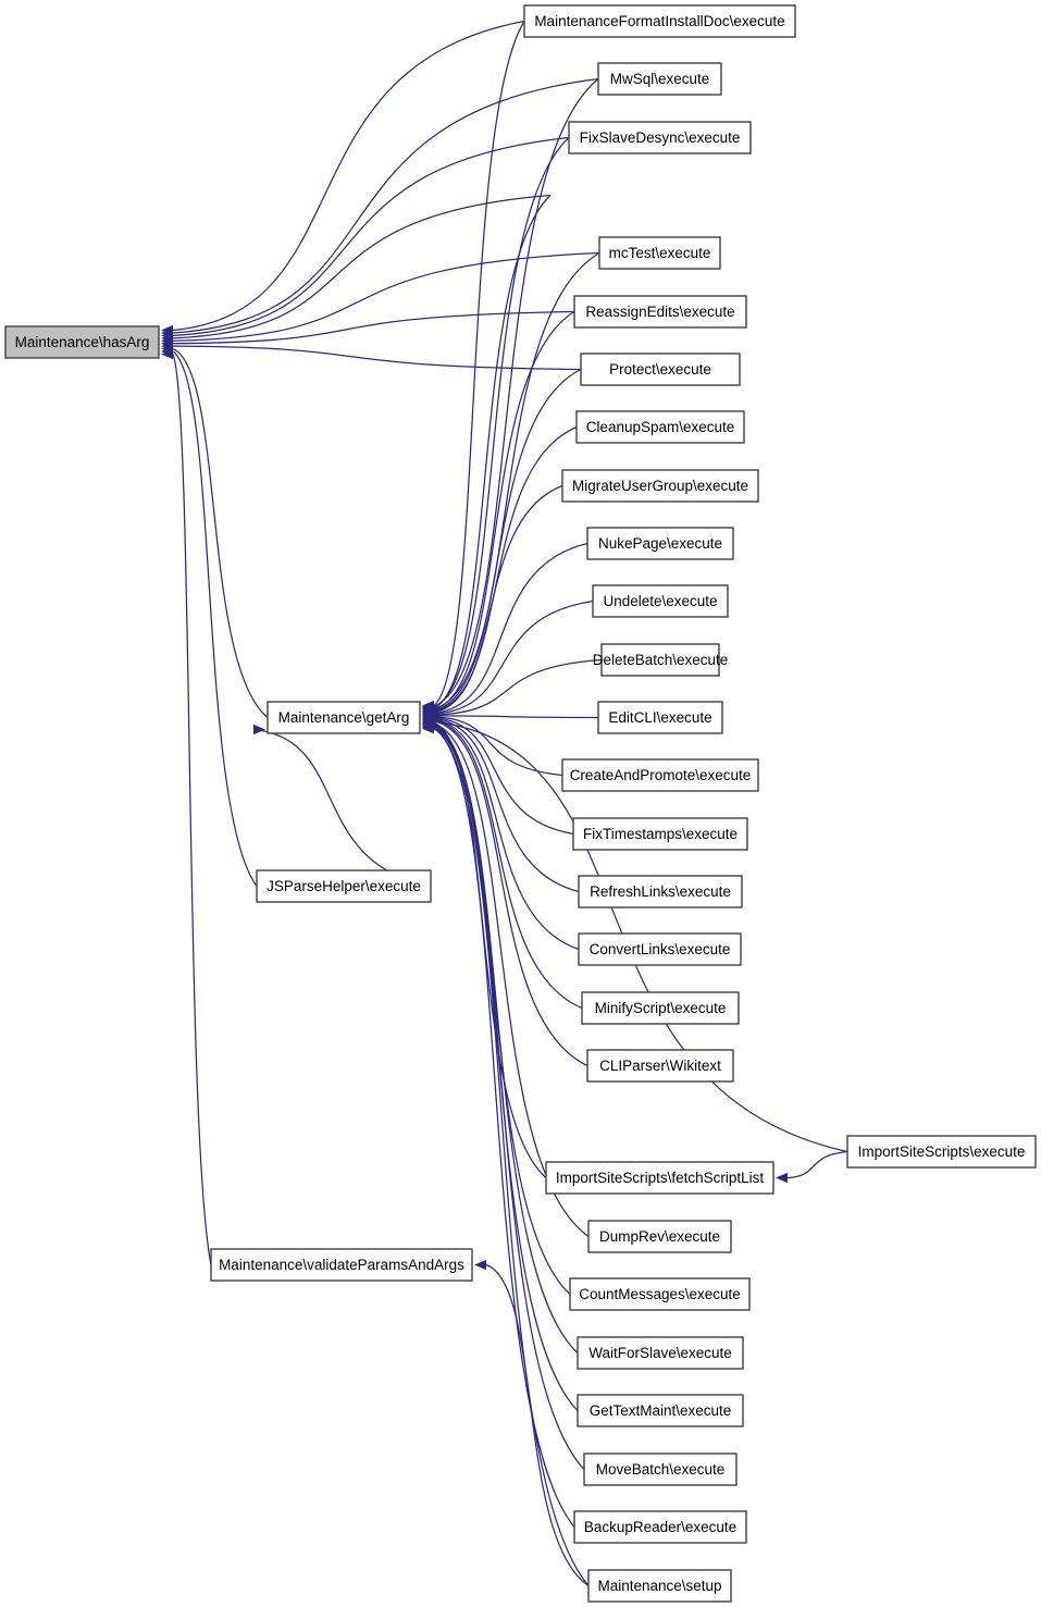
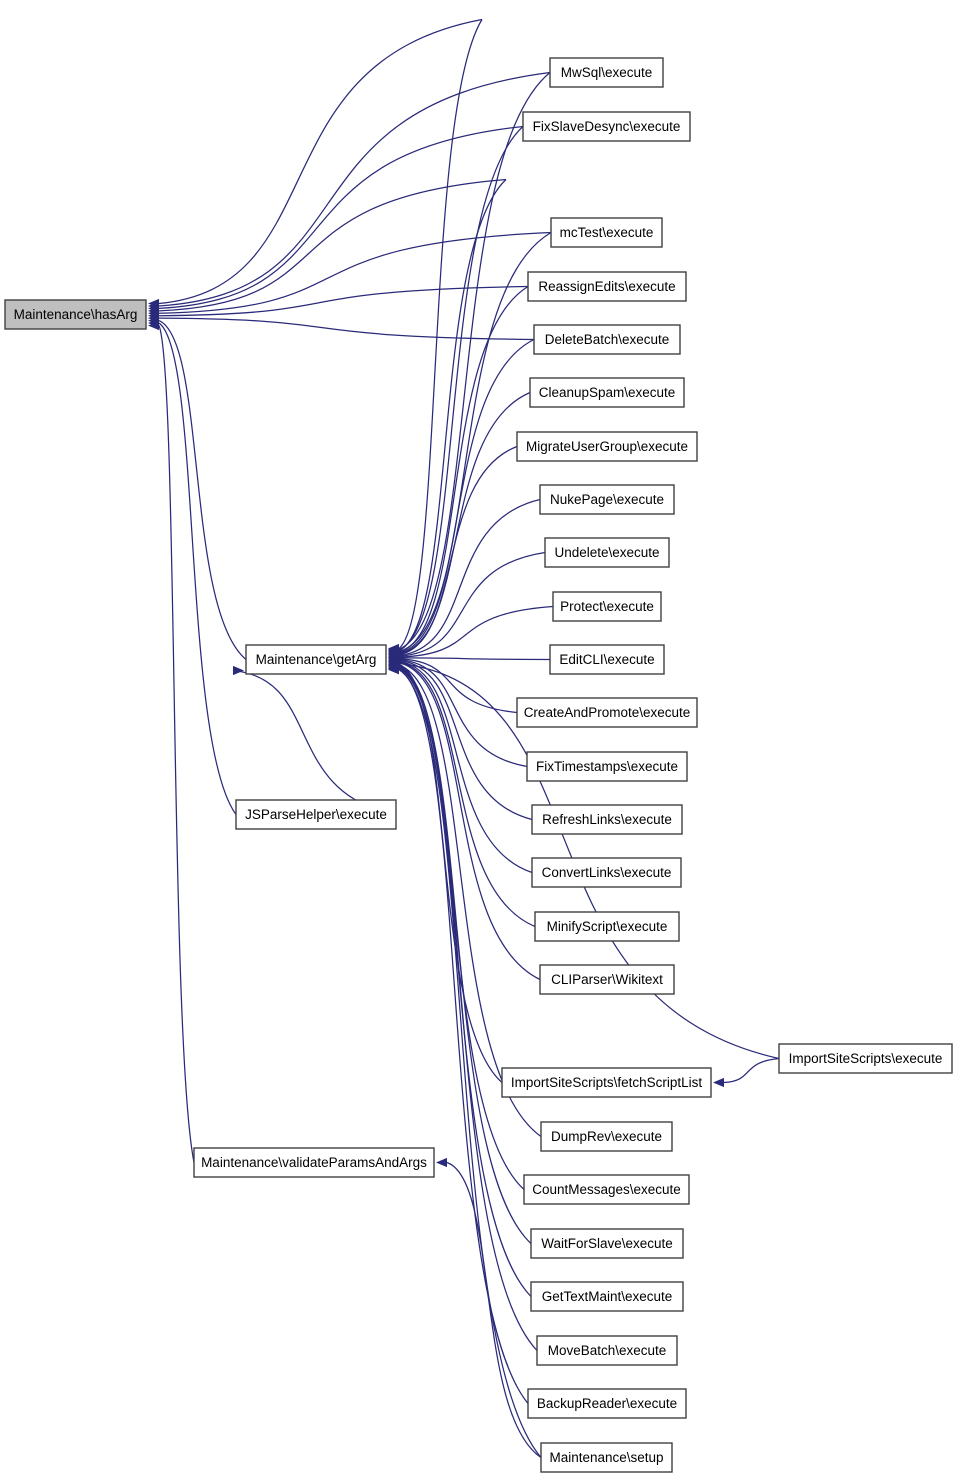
  Maintenance\hasArg
  Maintenance\getArg
  JSParseHelper\execute
  Maintenance\validateParamsAndArgs
- MaintenanceFormatInstallDoc\execute
  MwSql\execute
  FixSlaveDesync\execute
  mcTest\execute
  ReassignEdits\execute
- Protect\execute
+ DeleteBatch\execute
  CleanupSpam\execute
  MigrateUserGroup\execute
  NukePage\execute
  Undelete\execute
- DeleteBatch\execute
+ Protect\execute
  EditCLI\execute
  CreateAndPromote\execute
  FixTimestamps\execute
  RefreshLinks\execute
  ConvertLinks\execute
  MinifyScript\execute
  CLIParser\Wikitext
  ImportSiteScripts\execute
  ImportSiteScripts\fetchScriptList
  DumpRev\execute
  CountMessages\execute
  WaitForSlave\execute
  GetTextMaint\execute
  MoveBatch\execute
  BackupReader\execute
  Maintenance\setup
